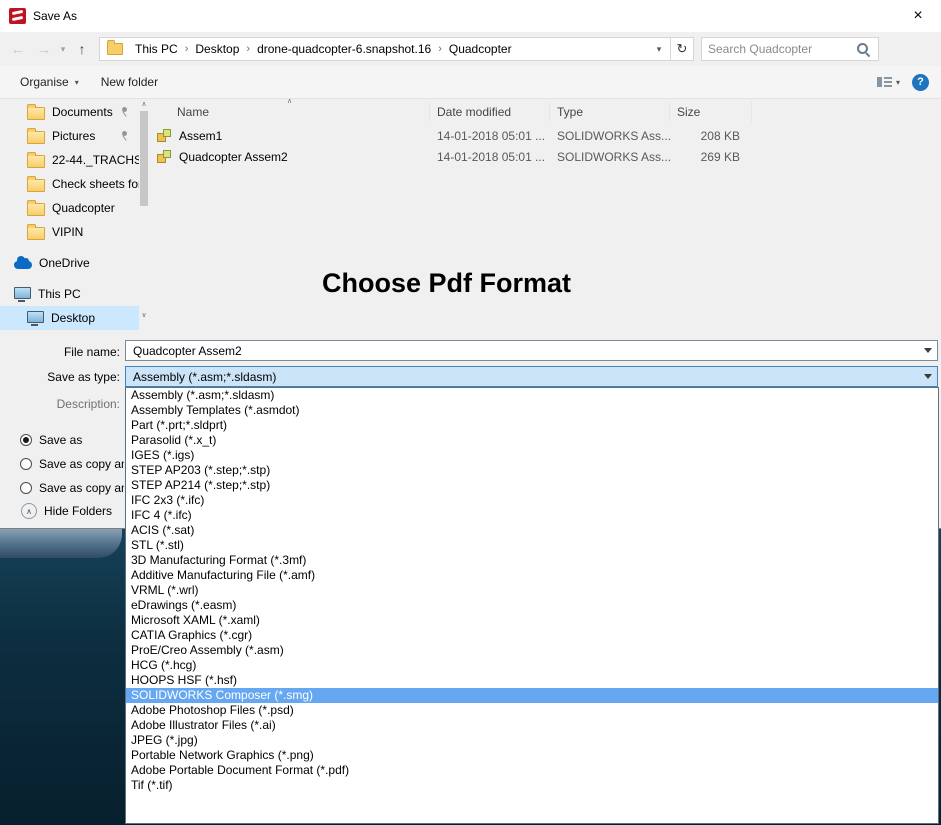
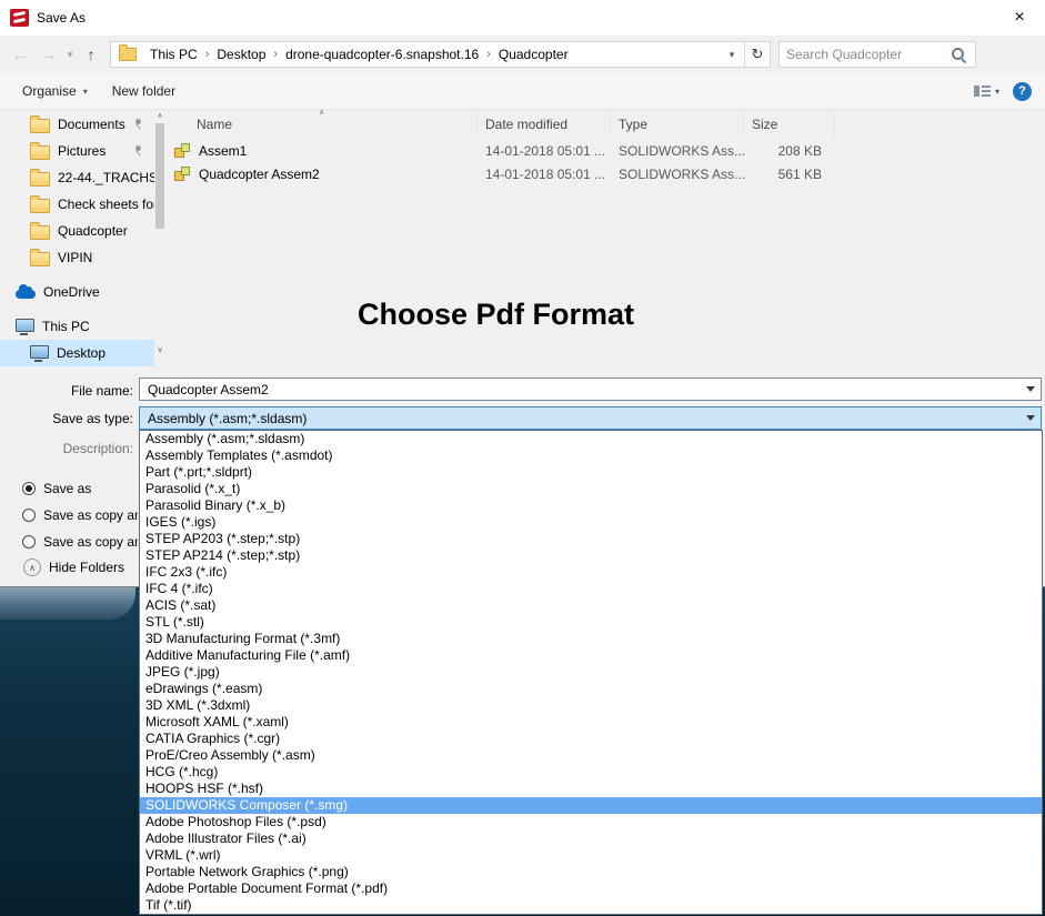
  Save As
  ×
  ←
  →
  ▾
  ↑
  This PC
  ›
  Desktop
  ›
  drone-quadcopter-6.snapshot.16
  ›
  Quadcopter
  ▾
  ↻
  Search Quadcopter
  Organise
  ▾
  New folder
  ▾
  ?
  Documents
  Pictures
  22-44._TRACHS
  Check sheets fo
  Quadcopter
  VIPIN
  OneDrive
  This PC
  Desktop
  Name
  Date modified
  Type
  Size
  Assem1
  14-01-2018 05:01 ...
  SOLIDWORKS Ass...
  208 KB
  Quadcopter Assem2
  14-01-2018 05:01 ...
  SOLIDWORKS Ass...
- 269 KB
+ 561 KB
  Choose Pdf Format
  File name:
  Quadcopter Assem2
  Save as type:
  Assembly (*.asm;*.sldasm)
  Description:
  Save as
  Save as copy a
  Save as copy a
  ∧
  Hide Folders
  Assembly (*.asm;*.sldasm)
  Assembly Templates (*.asmdot)
  Part (*.prt;*.sldprt)
  Parasolid (*.x_t)
+ Parasolid Binary (*.x_b)
  IGES (*.igs)
  STEP AP203 (*.step;*.stp)
  STEP AP214 (*.step;*.stp)
  IFC 2x3 (*.ifc)
  IFC 4 (*.ifc)
  ACIS (*.sat)
  STL (*.stl)
  3D Manufacturing Format (*.3mf)
  Additive Manufacturing File (*.amf)
- VRML (*.wrl)
+ JPEG (*.jpg)
  eDrawings (*.easm)
+ 3D XML (*.3dxml)
  Microsoft XAML (*.xaml)
  CATIA Graphics (*.cgr)
  ProE/Creo Assembly (*.asm)
  HCG (*.hcg)
  HOOPS HSF (*.hsf)
  SOLIDWORKS Composer (*.smg)
  Adobe Photoshop Files (*.psd)
  Adobe Illustrator Files (*.ai)
- JPEG (*.jpg)
+ VRML (*.wrl)
  Portable Network Graphics (*.png)
  Adobe Portable Document Format (*.pdf)
  Tif (*.tif)
